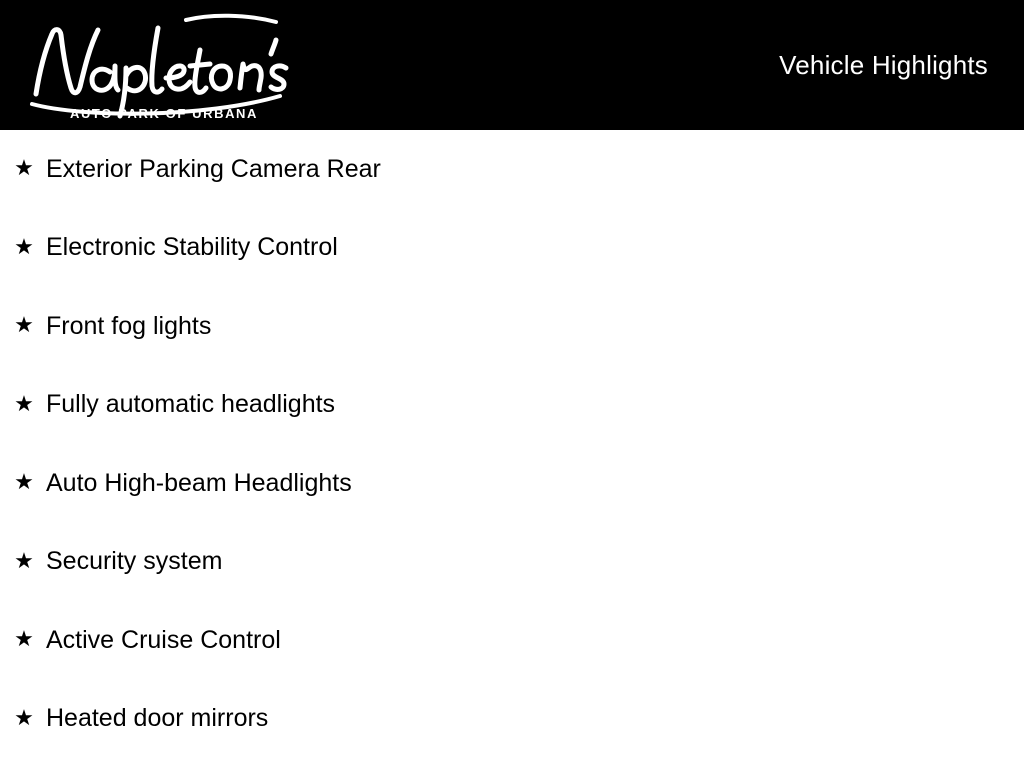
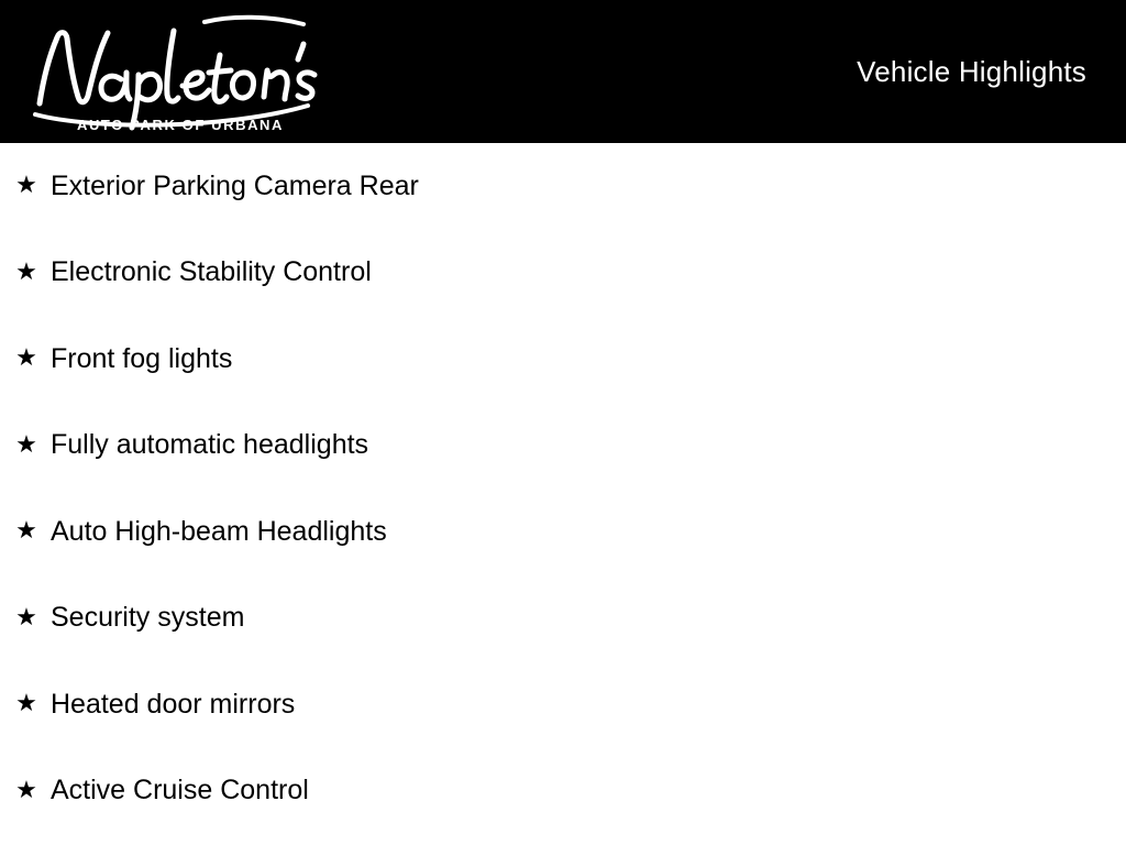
  AUTO PARK OF URBANA
  Vehicle Highlights
  ★
  Exterior Parking Camera Rear
  ★
  Electronic Stability Control
  ★
  Front fog lights
  ★
  Fully automatic headlights
  ★
  Auto High-beam Headlights
  ★
  Security system
  ★
- Active Cruise Control
+ Heated door mirrors
  ★
- Heated door mirrors
+ Active Cruise Control
